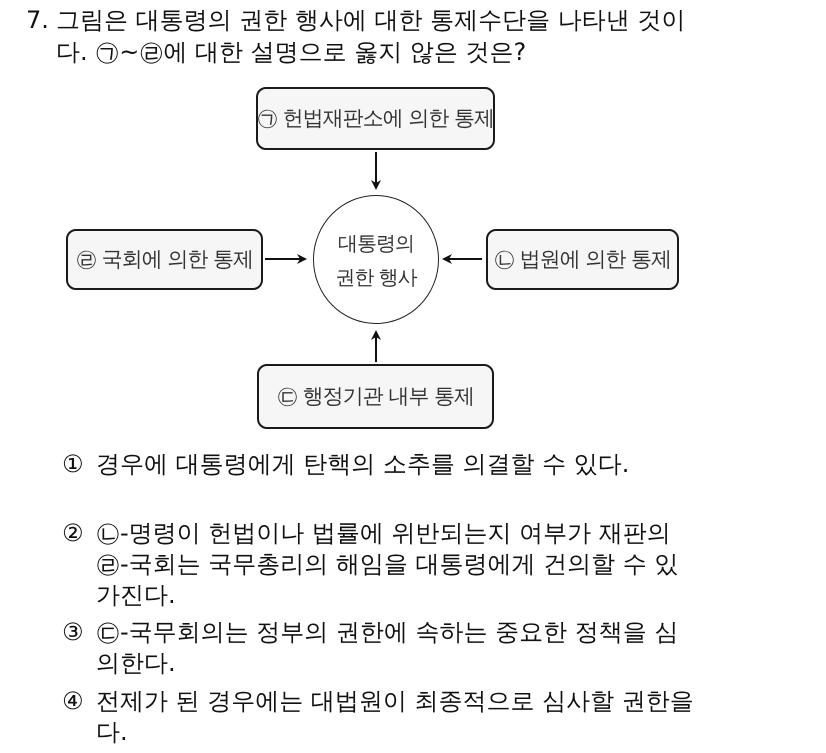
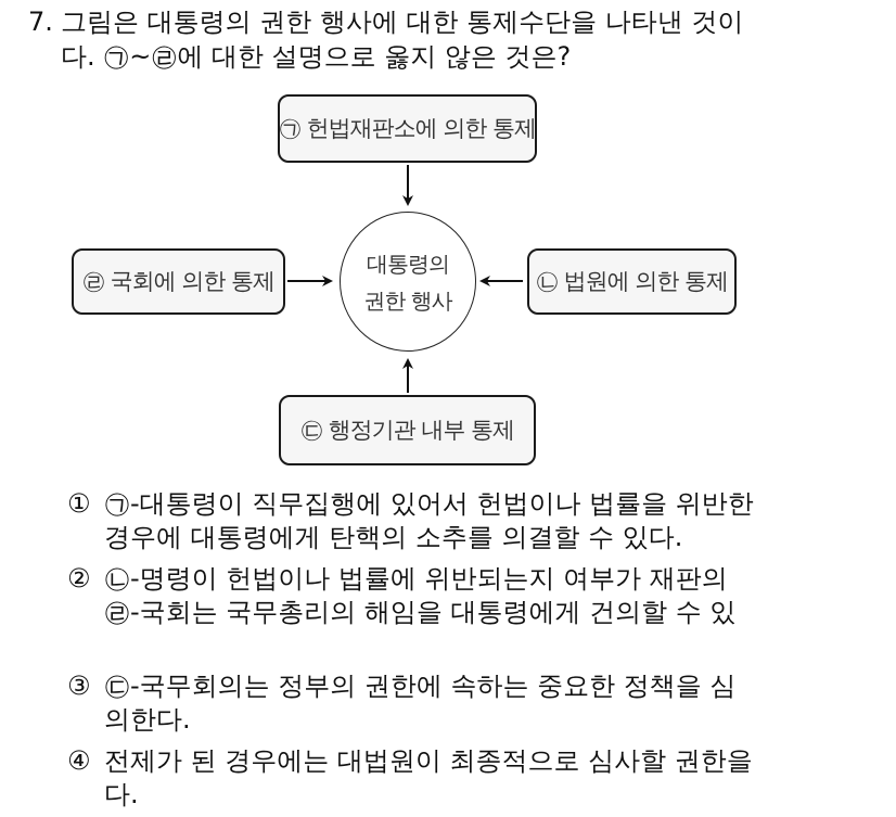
  7.
  그림은 대통령의 권한 행사에 대한 통제수단을 나타낸 것이
  다. ㉠~㉣에 대한 설명으로 옳지 않은 것은?
  ㉠ 헌법재판소에 의한 통제
  ㉣ 국회에 의한 통제
  ㉡ 법원에 의한 통제
  ㉢ 행정기관 내부 통제
  대통령의
  권한 행사
  ①
+ ㉠-대통령이 직무집행에 있어서 헌법이나 법률을 위반한
  경우에 대통령에게 탄핵의 소추를 의결할 수 있다.
  ②
  ㉡-명령이 헌법이나 법률에 위반되는지 여부가 재판의
  ㉣-국회는 국무총리의 해임을 대통령에게 건의할 수 있
- 가진다.
  ③
  ㉢-국무회의는 정부의 권한에 속하는 중요한 정책을 심
  의한다.
  ④
  전제가 된 경우에는 대법원이 최종적으로 심사할 권한을
  다.
